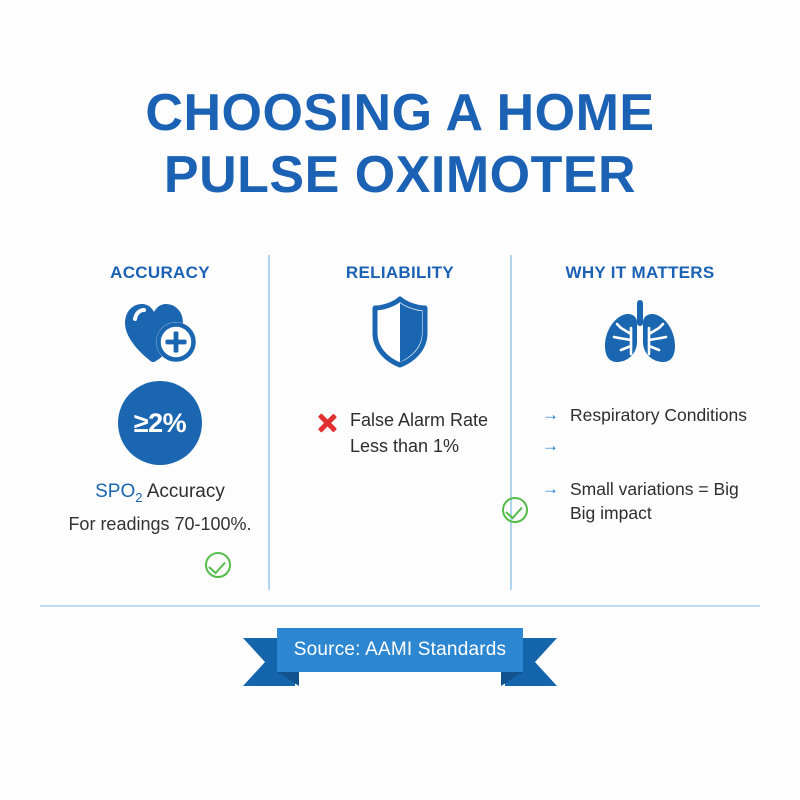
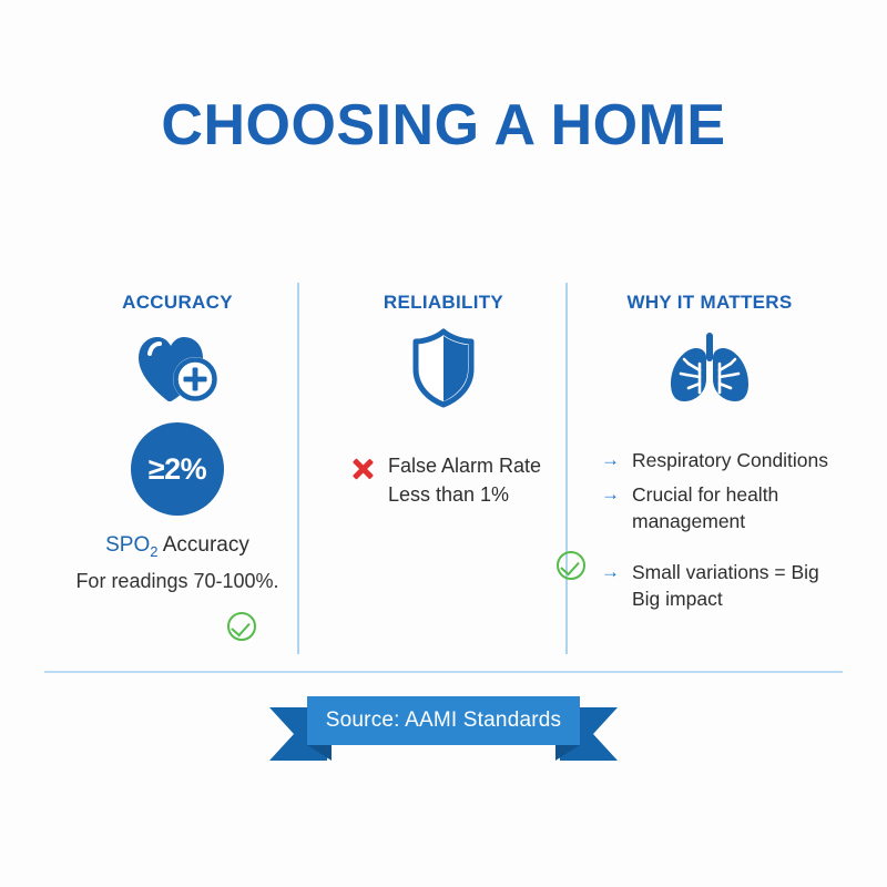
  CHOOSING A HOME
- PULSE OXIMOTER
  ACCURACY
  ≥2%
  SPO2 Accuracy
  For readings 70-100%.
  RELIABILITY
  False Alarm Rate
  Less than 1%
  WHY IT MATTERS
  →
  Respiratory Conditions
  →
+ Crucial for health
+ management
  →
  Small variations = Big
  Big impact
  Source: AAMI Standards
